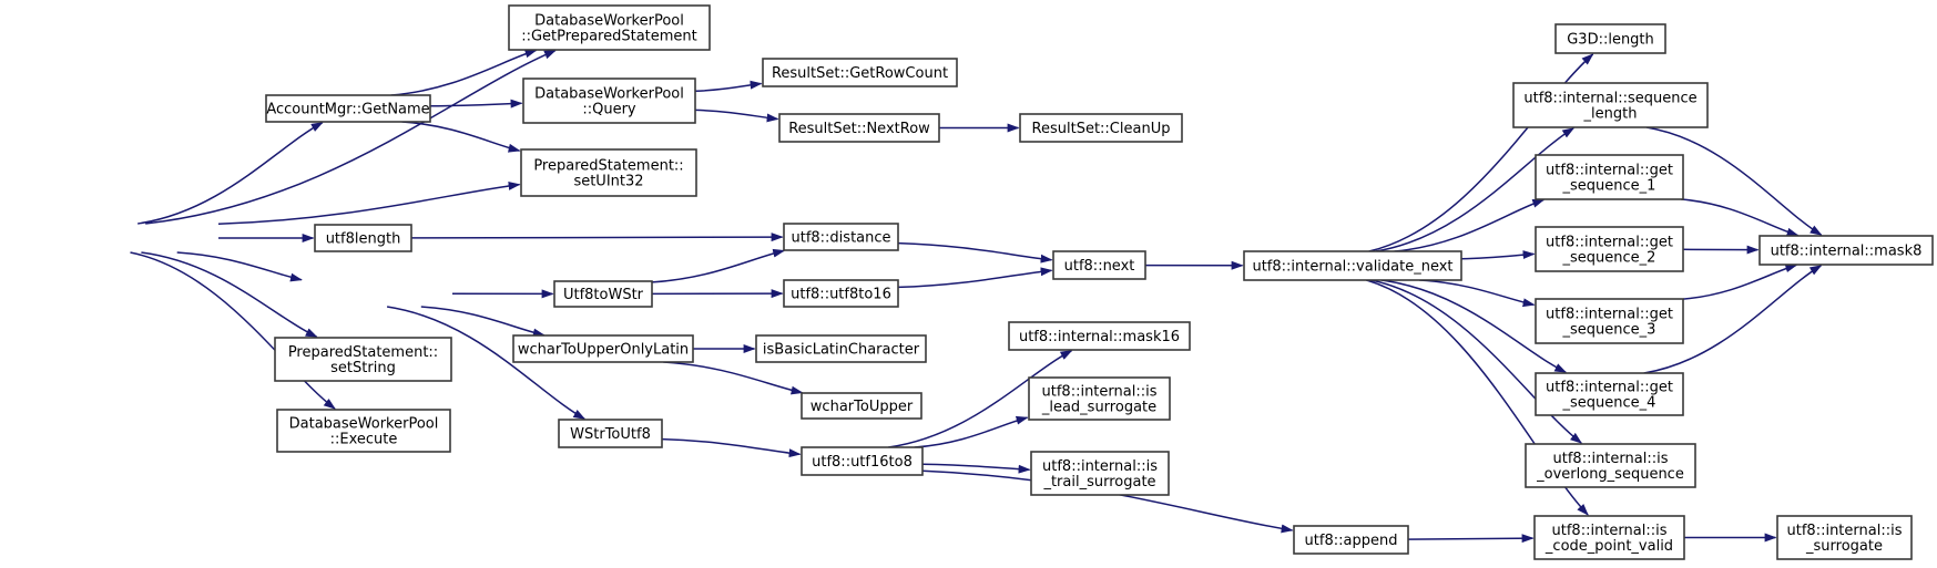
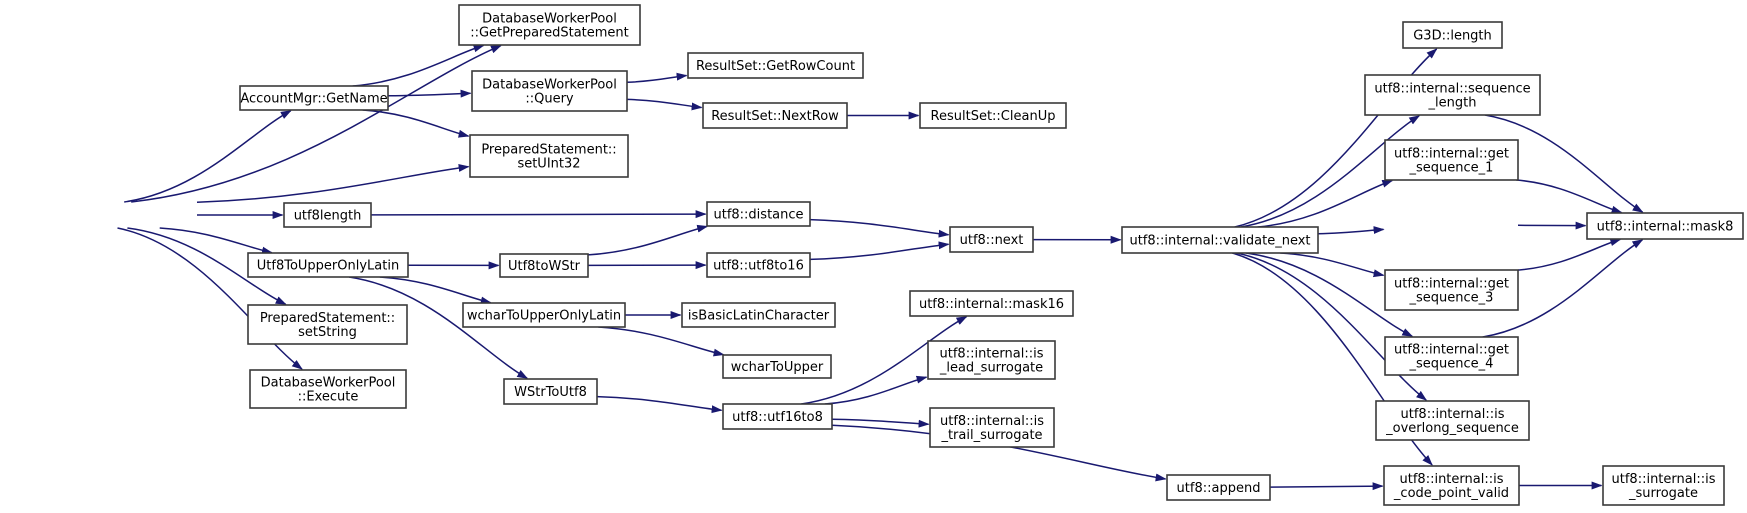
  AccountMgr::GetName
  DatabaseWorkerPool ::GetPreparedStatement
  DatabaseWorkerPool ::Query
  ResultSet::GetRowCount
  ResultSet::NextRow
  ResultSet::CleanUp
  PreparedStatement:: setUInt32
  utf8length
+ Utf8ToUpperOnlyLatin
  PreparedStatement:: setString
  DatabaseWorkerPool ::Execute
  Utf8toWStr
  utf8::distance
  utf8::utf8to16
  wcharToUpperOnlyLatin
  isBasicLatinCharacter
  wcharToUpper
  WStrToUtf8
  utf8::utf16to8
  utf8::internal::mask16
  utf8::internal::is _lead_surrogate
  utf8::internal::is _trail_surrogate
  utf8::append
  utf8::next
  utf8::internal::validate_next
  G3D::length
  utf8::internal::sequence _length
  utf8::internal::get _sequence_1
- utf8::internal::get _sequence_2
  utf8::internal::get _sequence_3
  utf8::internal::get _sequence_4
  utf8::internal::mask8
  utf8::internal::is _overlong_sequence
  utf8::internal::is _code_point_valid
  utf8::internal::is _surrogate
